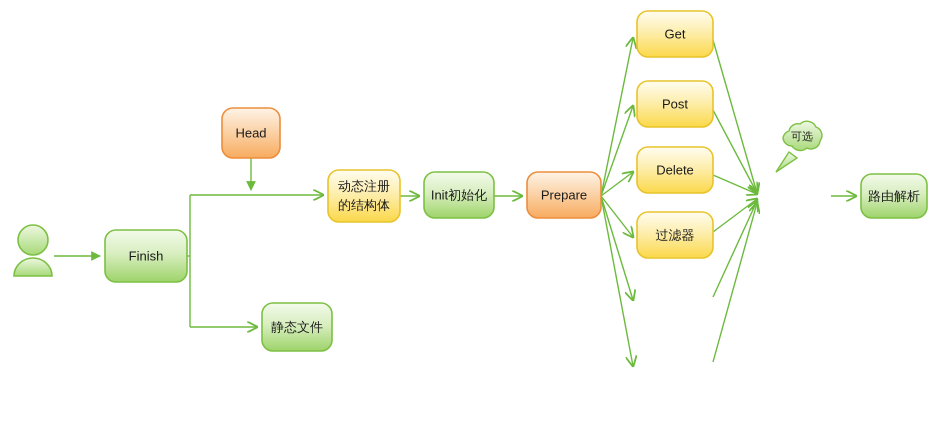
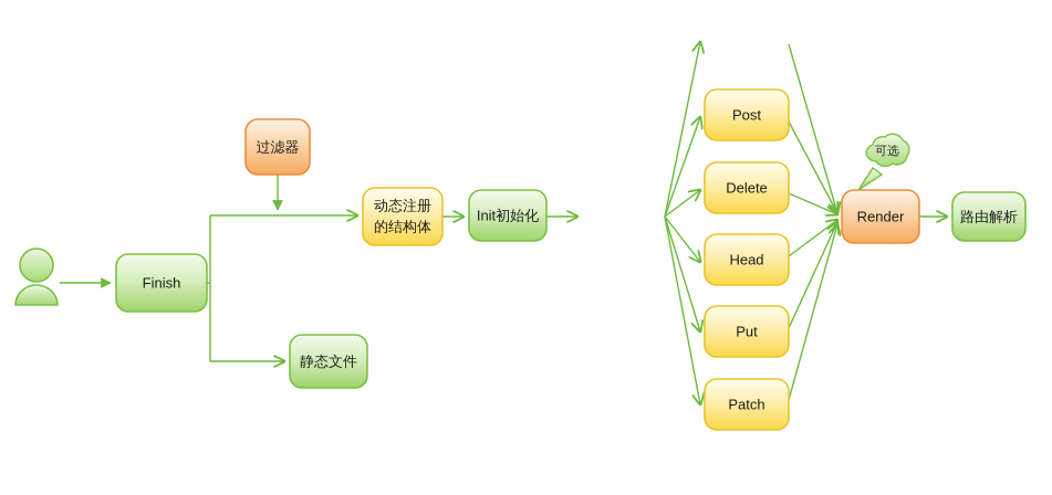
  Finish
- Head
+ 过滤器
  静态文件
  动态注册
  的结构体
  Init初始化
- Prepare
- Get
  Post
  Delete
- 过滤器
+ Head
+ Put
+ Patch
+ Render
  路由解析
  可选
